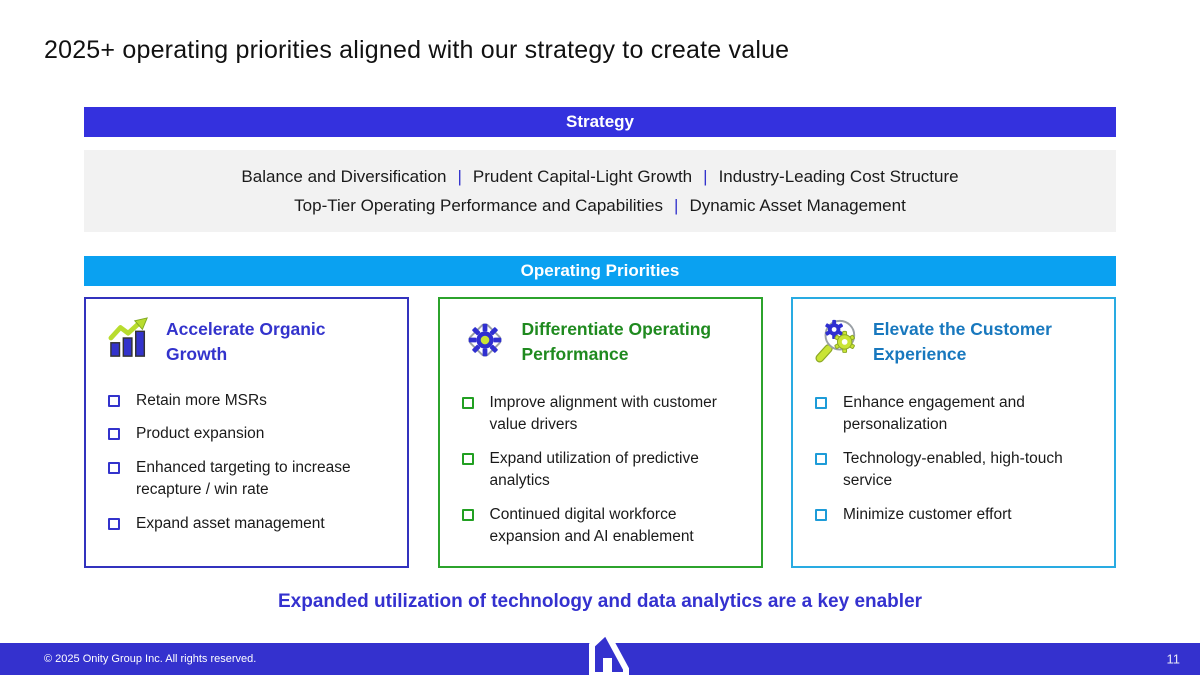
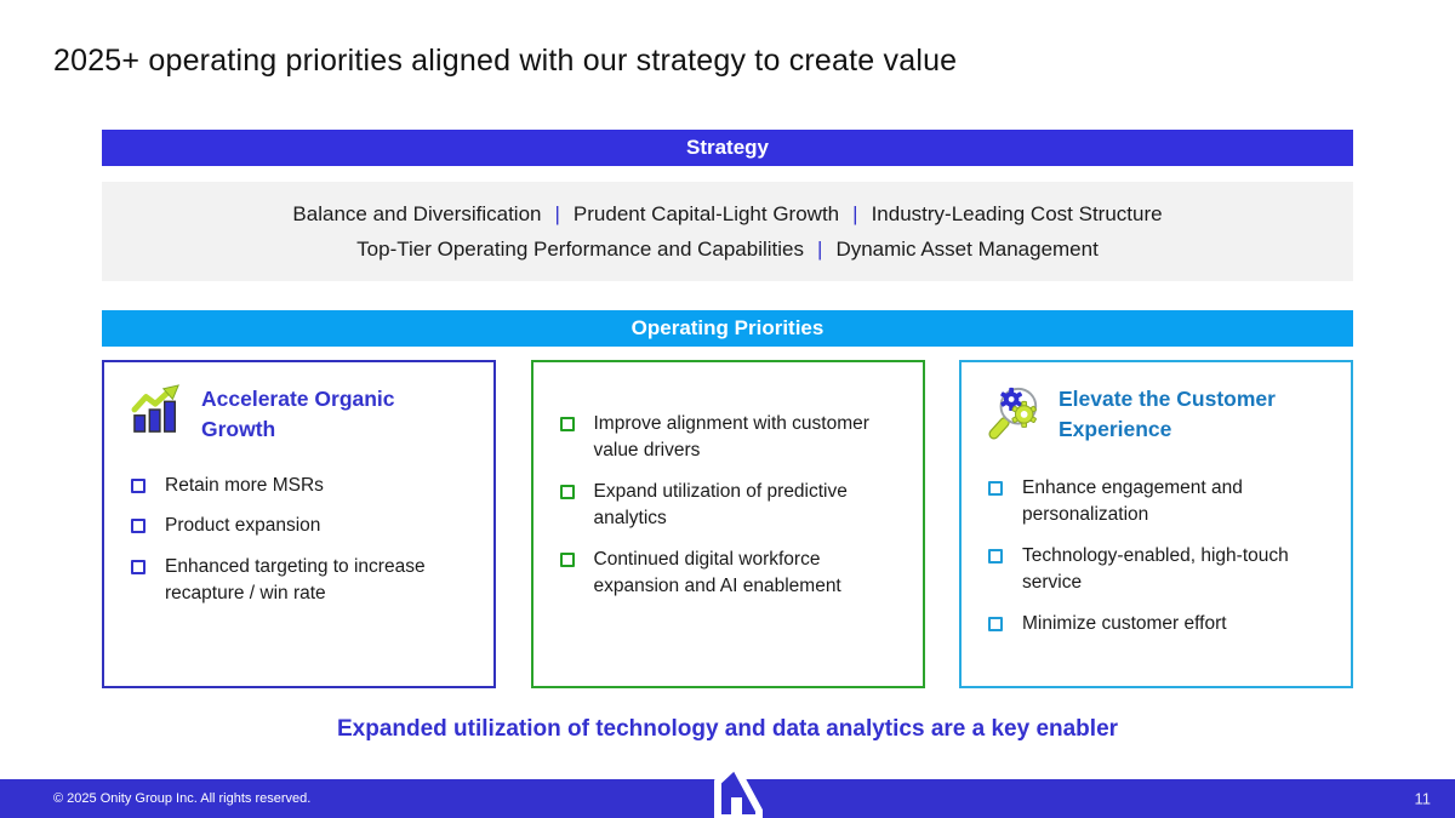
  2025+ operating priorities aligned with our strategy to create value
  Strategy
  Balance and Diversification | Prudent Capital-Light Growth | Industry-Leading Cost Structure
  Top-Tier Operating Performance and Capabilities | Dynamic Asset Management
  Operating Priorities
  Accelerate Organic Growth
  Retain more MSRs
  Product expansion
  Enhanced targeting to increase recapture / win rate
- Expand asset management
- Differentiate Operating Performance
  Improve alignment with customer value drivers
  Expand utilization of predictive analytics
  Continued digital workforce expansion and AI enablement
  Elevate the Customer Experience
  Enhance engagement and personalization
  Technology-enabled, high-touch service
  Minimize customer effort
  Expanded utilization of technology and data analytics are a key enabler
  © 2025 Onity Group Inc. All rights reserved.
  11
